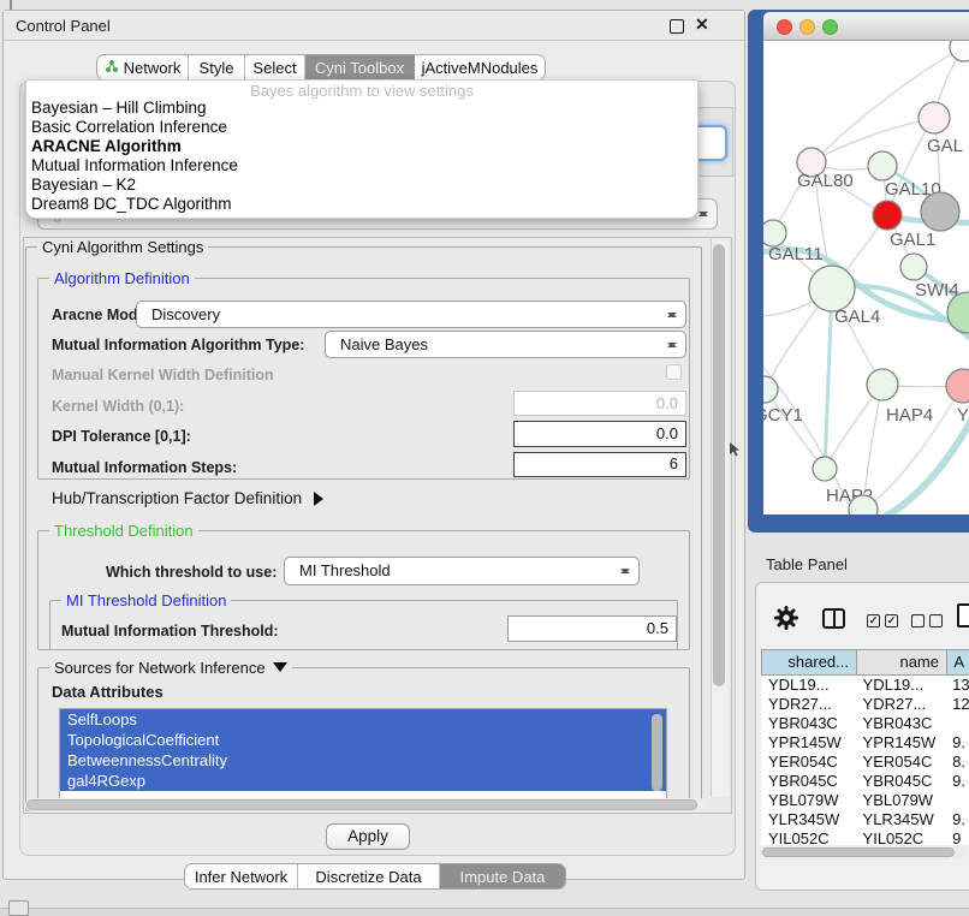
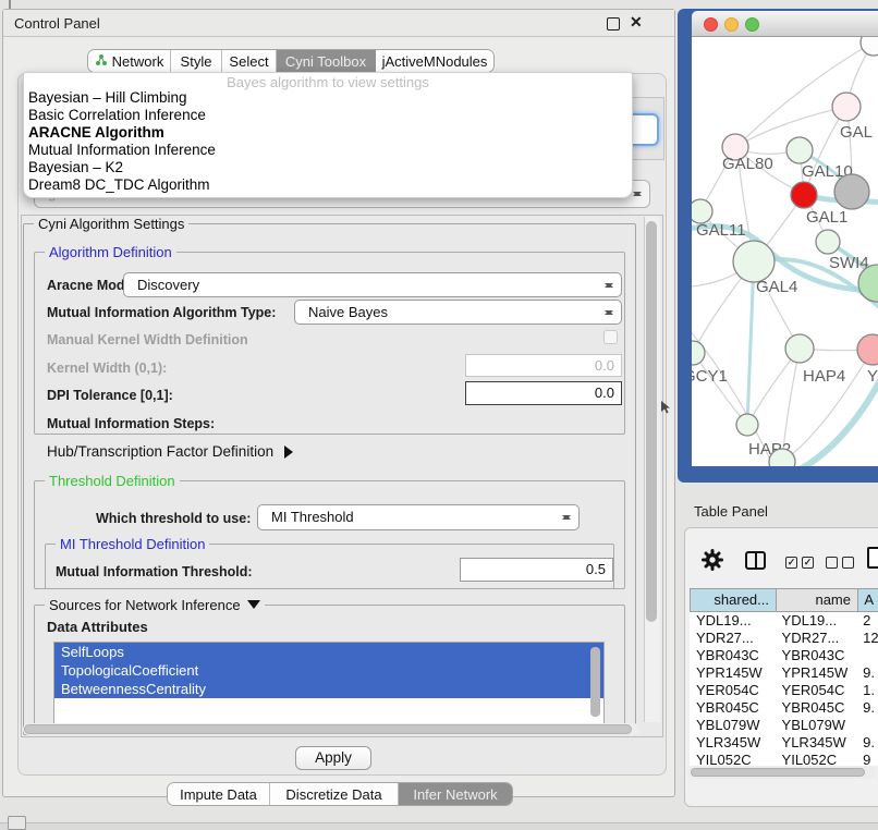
  Control Panel
  ✕
  Network
  Style
  Select
  Cyni Toolbox
  jActiveMNodules
  Bayes algorithm to view settings
  Bayesian – Hill Climbing
  Basic Correlation Inference
  ARACNE Algorithm
  Mutual Information Inference
  Bayesian – K2
  Dream8 DC_TDC Algorithm
  Cyni Algorithm Settings
  Algorithm Definition
  Aracne Mod
  Discovery
  Mutual Information Algorithm Type:
  Naive Bayes
  Manual Kernel Width Definition
  Kernel Width (0,1):
  0.0
  DPI Tolerance [0,1]:
  0.0
  Mutual Information Steps:
- 6
  Hub/Transcription Factor Definition
  Threshold Definition
  Which threshold to use:
  MI Threshold
  MI Threshold Definition
  Mutual Information Threshold:
  0.5
  Sources for Network Inference
  Data Attributes
  SelfLoops
  TopologicalCoefficient
  BetweennessCentrality
- gal4RGexp
  Apply
- Infer Network
+ Impute Data
  Discretize Data
- Impute Data
+ Infer Network
  GAL
  GAL80
  GAL10
  GAL1
  GAL11
  GAL4
  SWI4
  CY1
  HAP4
  Y
  Table Panel
  ✓
  ✓
  shared...
  name
  A
  YDL19...
  YDL19...
- 13
+ 2
  YDR27...
  YDR27...
  12
  YBR043C
  YBR043C
  YPR145W
  YPR145W
  9.
  YER054C
  YER054C
- 8.
+ 1.
  YBR045C
  YBR045C
  9.
  YBL079W
  YBL079W
  YLR345W
  YLR345W
  9.
  YIL052C
  YIL052C
  9
